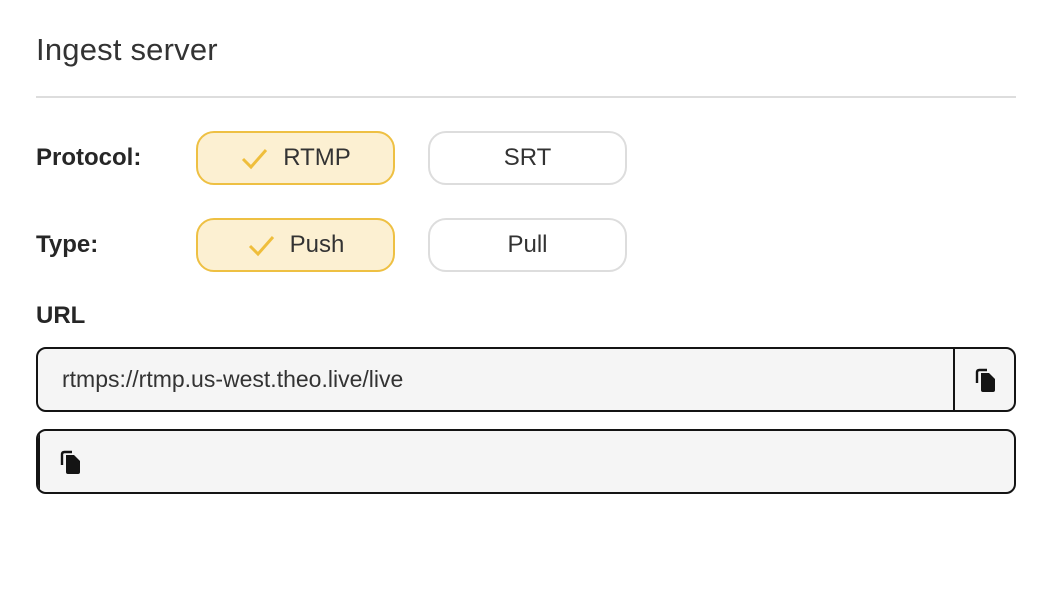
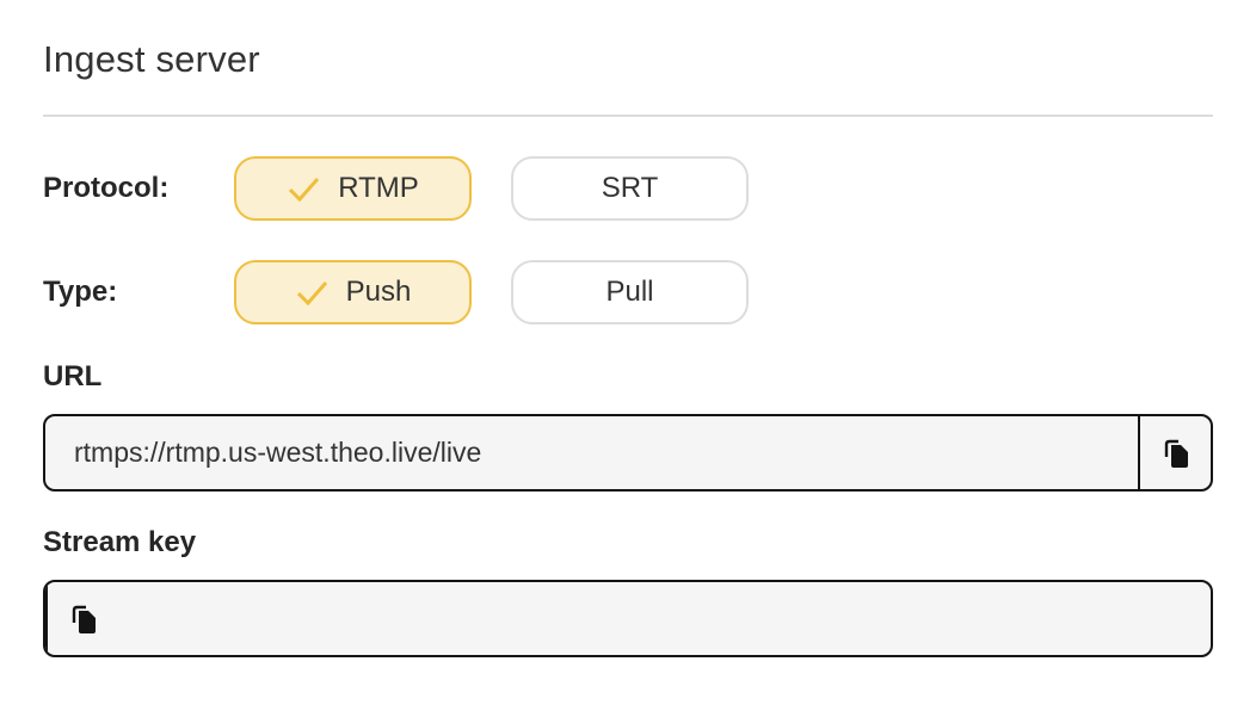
  Ingest server
  Protocol:
  RTMP
  SRT
  Type:
  Push
  Pull
  URL
  rtmps://rtmp.us-west.theo.live/live
+ Stream key
